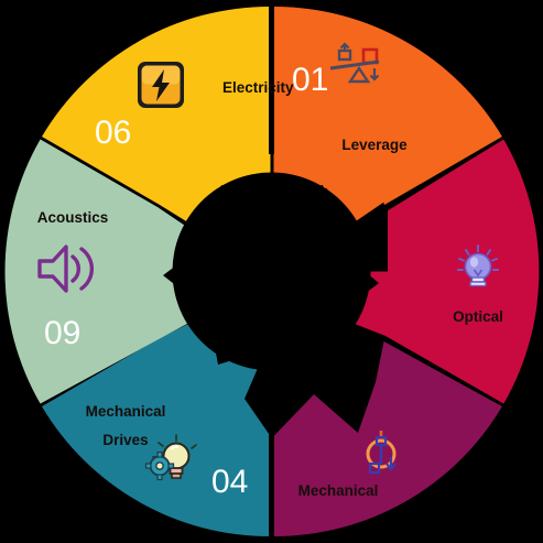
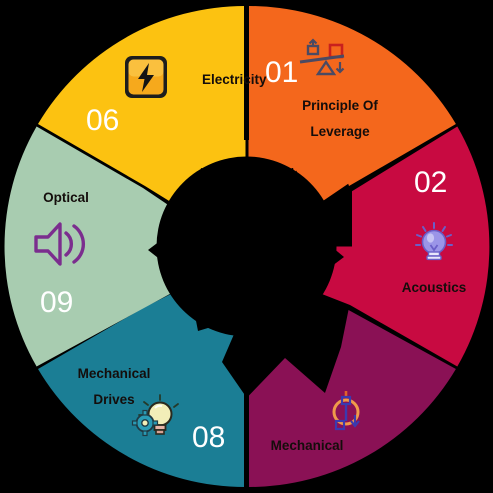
  01
+ Principle Of
  Leverage
+ 02
- Optical
+ Acoustics
  Mechanical
- 04
+ 08
  Mechanical
  Drives
  09
- Acoustics
+ Optical
  06
  Electricity
